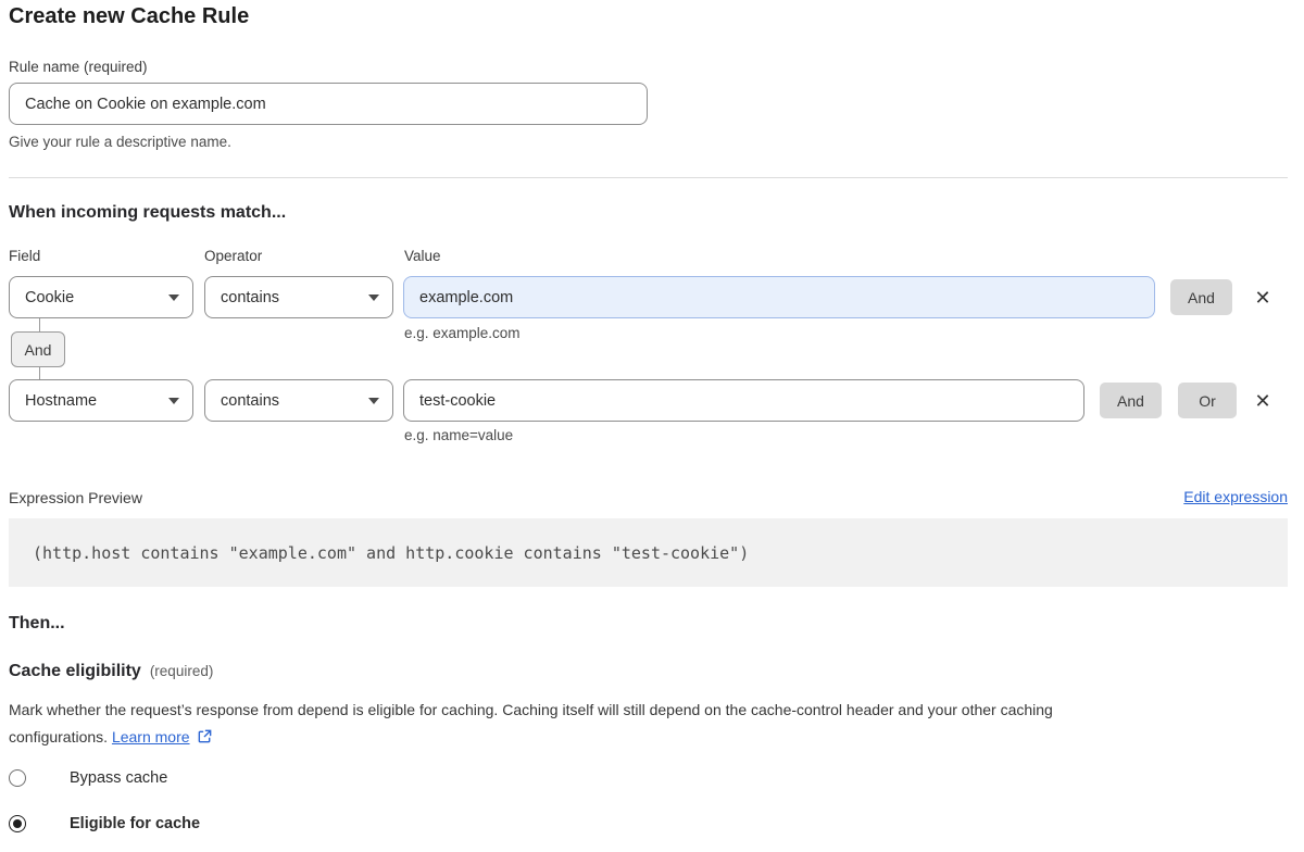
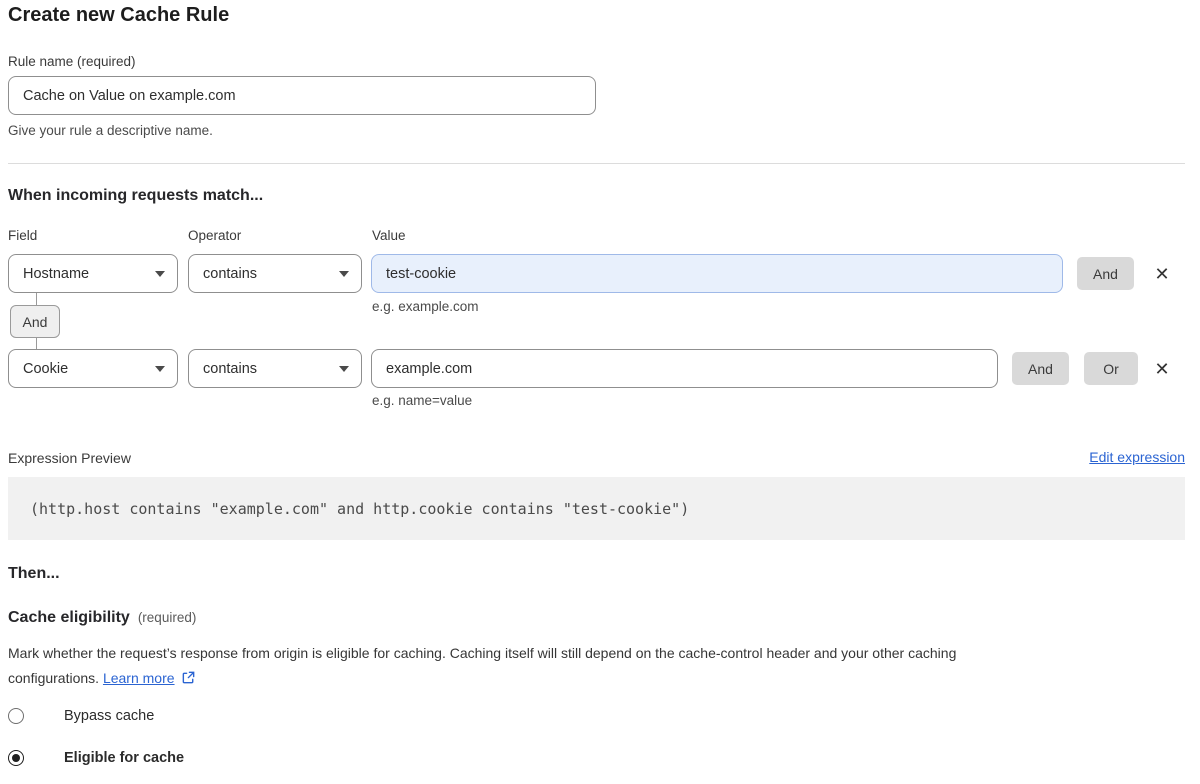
  Create new Cache Rule
  Rule name (required)
- Cache on Cookie on example.com
+ Cache on Value on example.com
  Give your rule a descriptive name.
  When incoming requests match...
  Field
  Operator
  Value
- Cookie
+ Hostname
  contains
- example.com
+ test-cookie
  And
  ✕
  e.g. example.com
  And
- Hostname
+ Cookie
  contains
- test-cookie
+ example.com
  And
  Or
  ✕
  e.g. name=value
  Expression Preview
  Edit expression
  (http.host contains "example.com" and http.cookie contains "test-cookie")
  Then...
  Cache eligibility (required)
- Mark whether the request’s response from depend is eligible for caching. Caching itself will still depend on the cache-control header and your other caching
+ Mark whether the request’s response from origin is eligible for caching. Caching itself will still depend on the cache-control header and your other caching
  configurations. Learn more
  Bypass cache
  Eligible for cache
